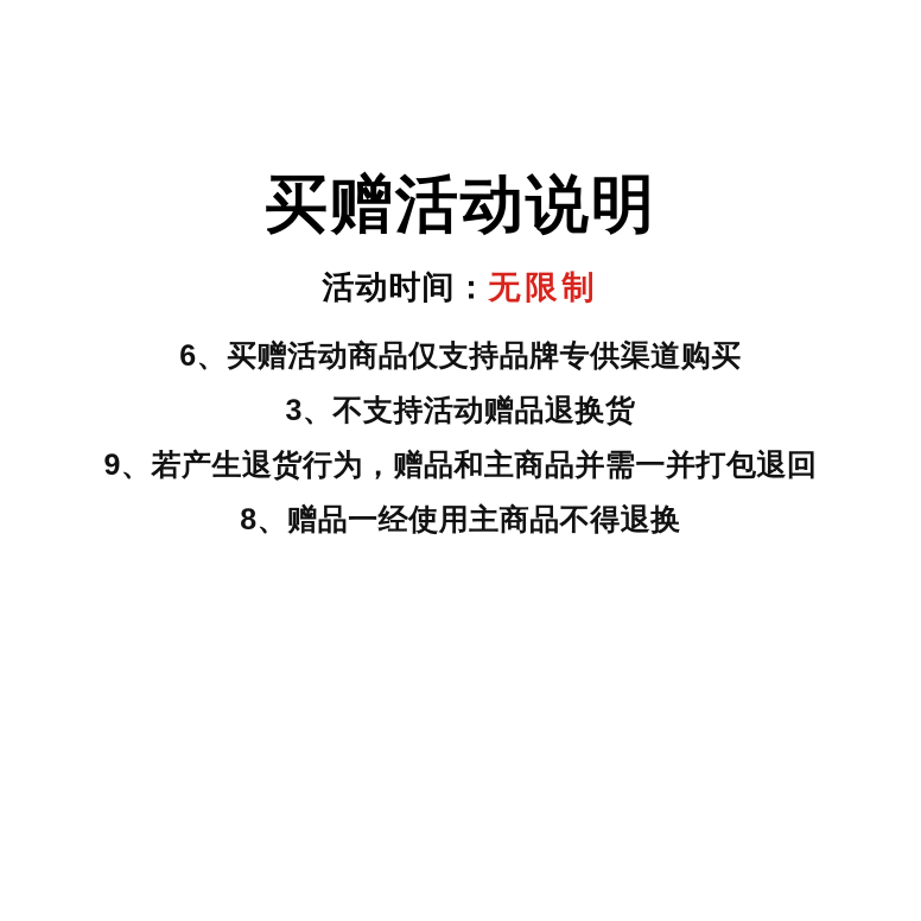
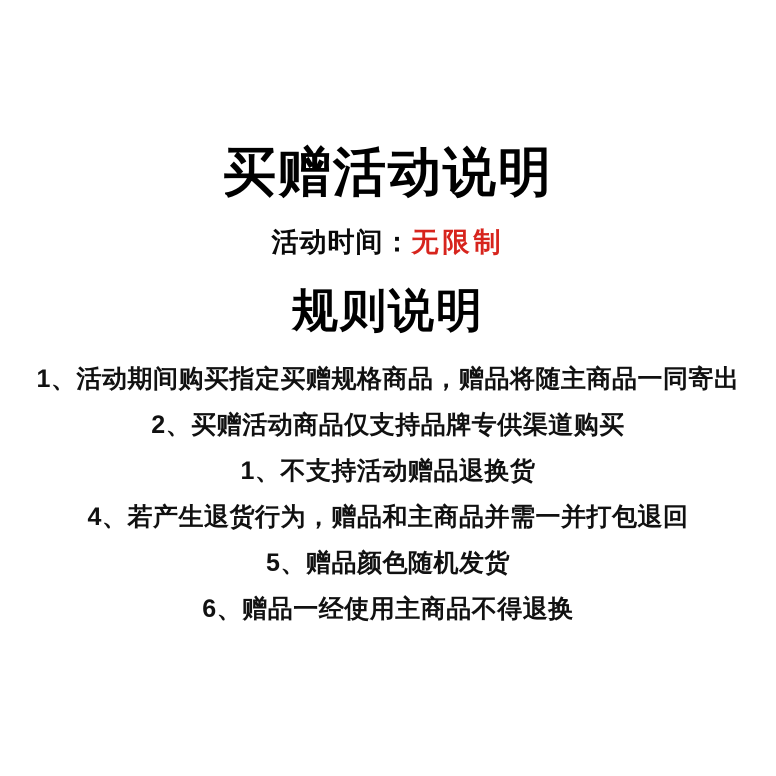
  买赠活动说明
  活动时间：无限制
+ 规则说明
+ 1、活动期间购买指定买赠规格商品，赠品将随主商品一同寄出
- 6、买赠活动商品仅支持品牌专供渠道购买
+ 2、买赠活动商品仅支持品牌专供渠道购买
- 3、不支持活动赠品退换货
+ 1、不支持活动赠品退换货
- 9、若产生退货行为，赠品和主商品并需一并打包退回
+ 4、若产生退货行为，赠品和主商品并需一并打包退回
+ 5、赠品颜色随机发货
- 8、赠品一经使用主商品不得退换
+ 6、赠品一经使用主商品不得退换
